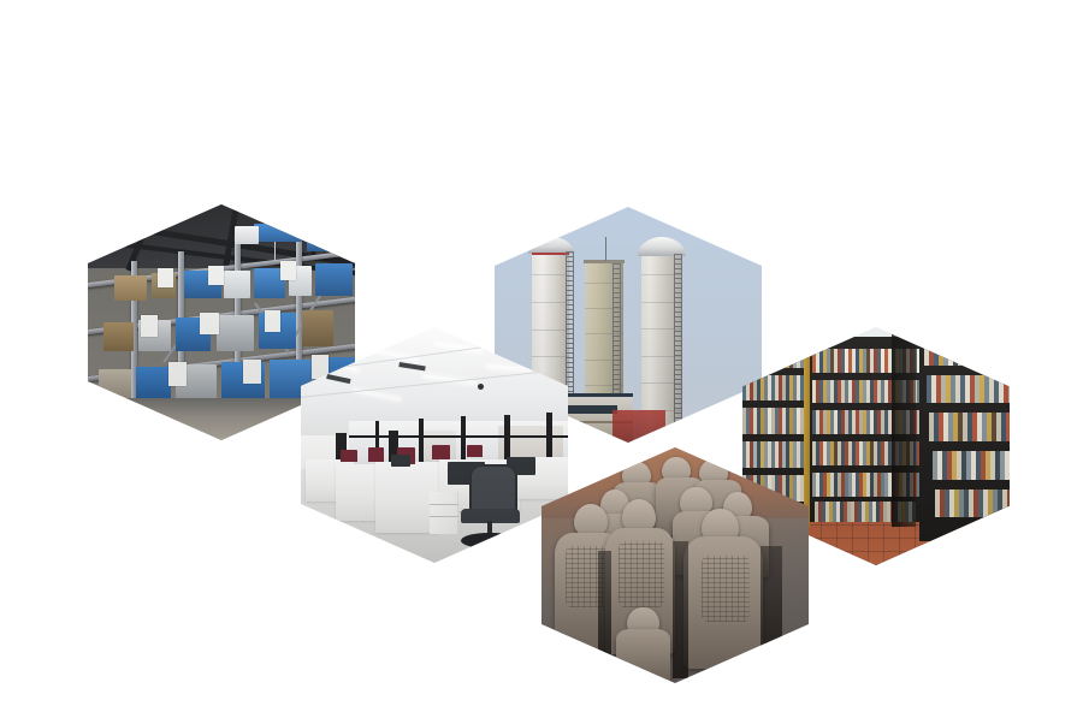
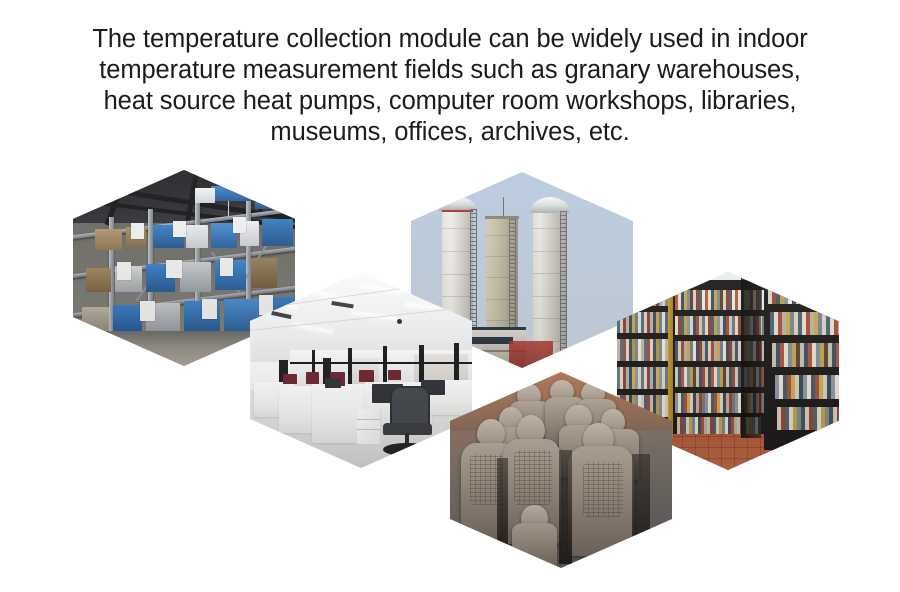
+ The temperature collection module can be widely used in indoor
+ temperature measurement fields such as granary warehouses,
+ heat source heat pumps, computer room workshops, libraries,
+ museums, offices, archives, etc.
